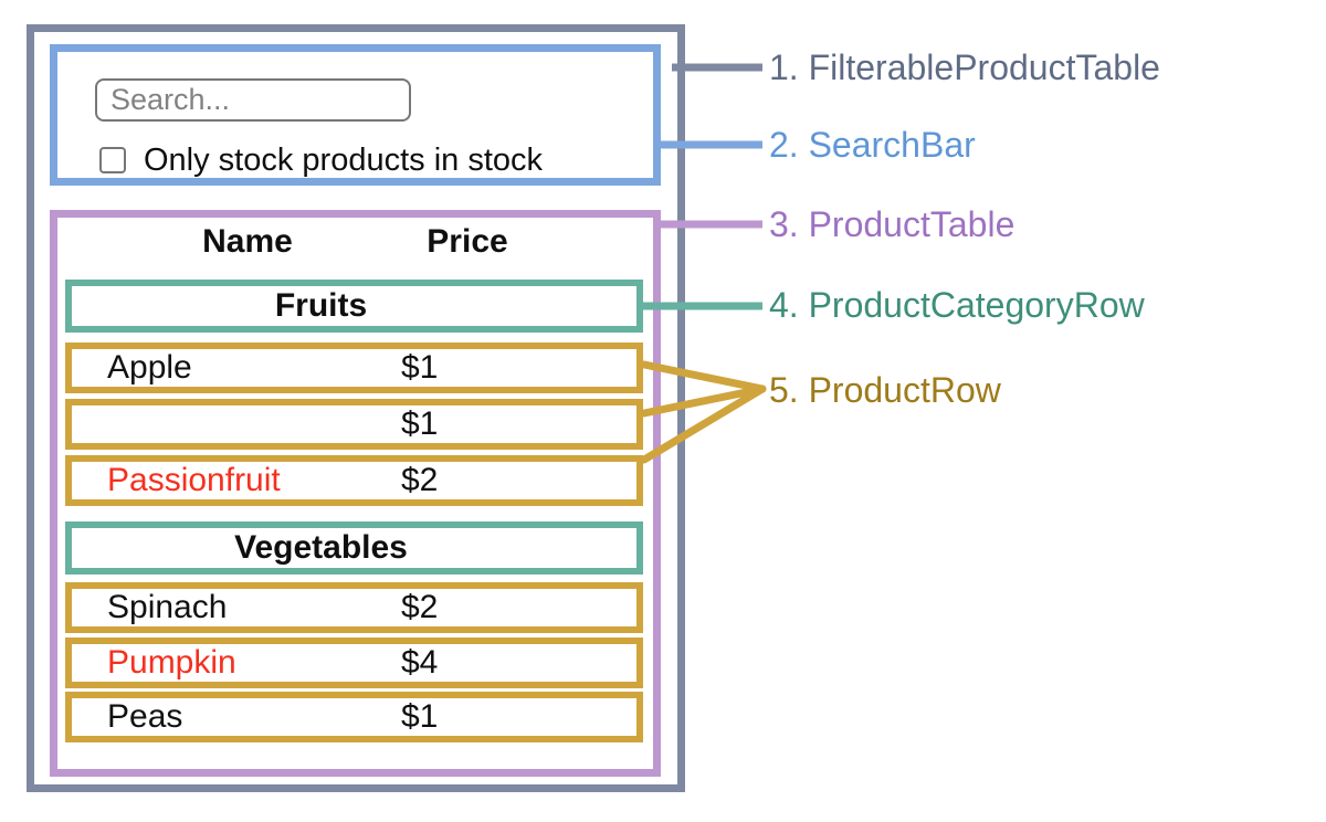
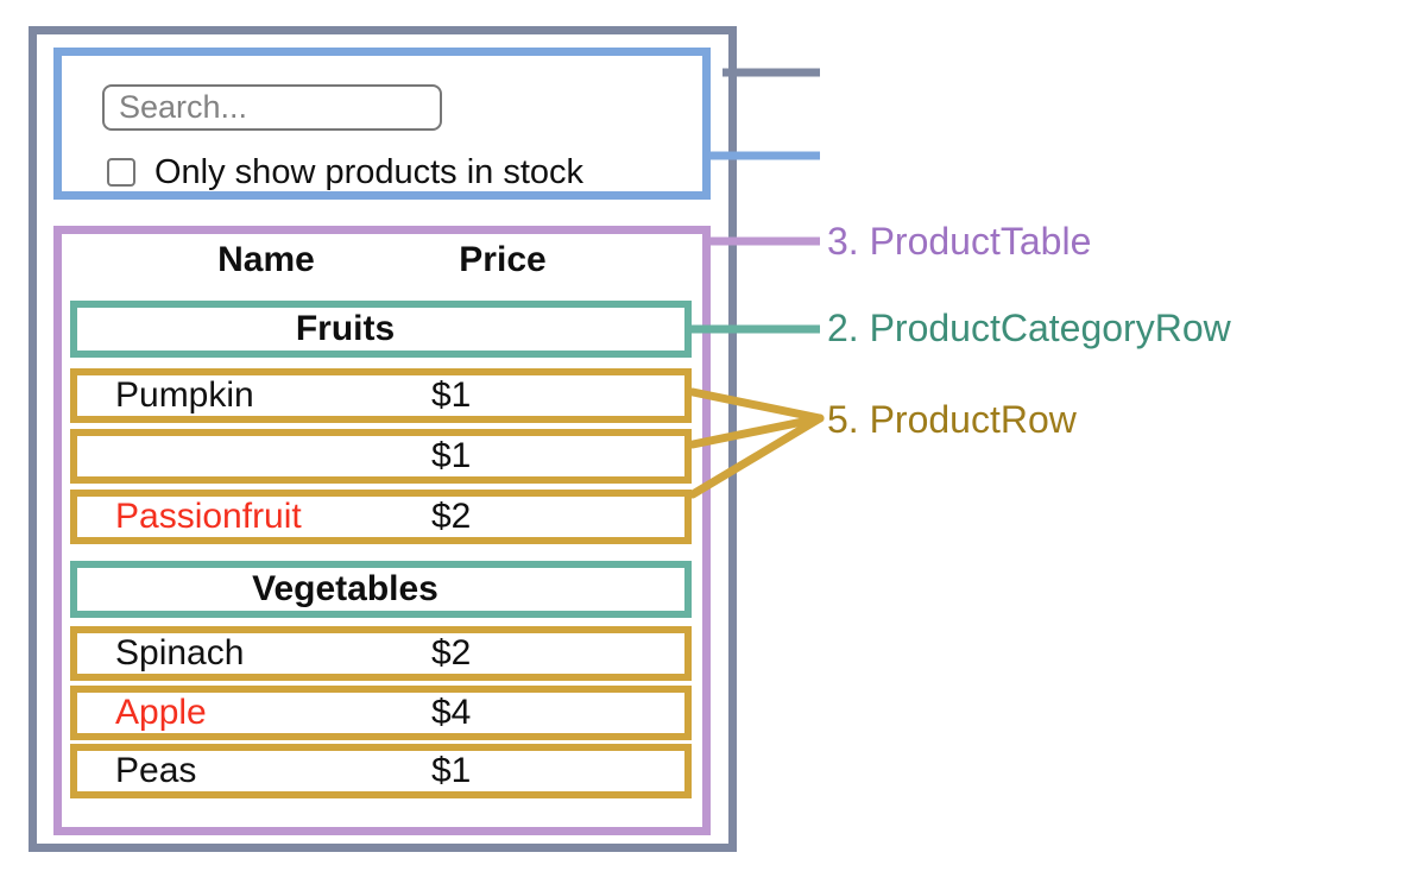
  Search...
- Only stock products in stock
+ Only show products in stock
  Name
  Price
  Fruits
- Apple
+ Pumpkin
  $1
  $1
  Passionfruit
  $2
  Vegetables
  Spinach
  $2
- Pumpkin
+ Apple
  $4
  Peas
  $1
- 1. FilterableProductTable
- 2. SearchBar
  3. ProductTable
- 4. ProductCategoryRow
+ 2. ProductCategoryRow
  5. ProductRow
